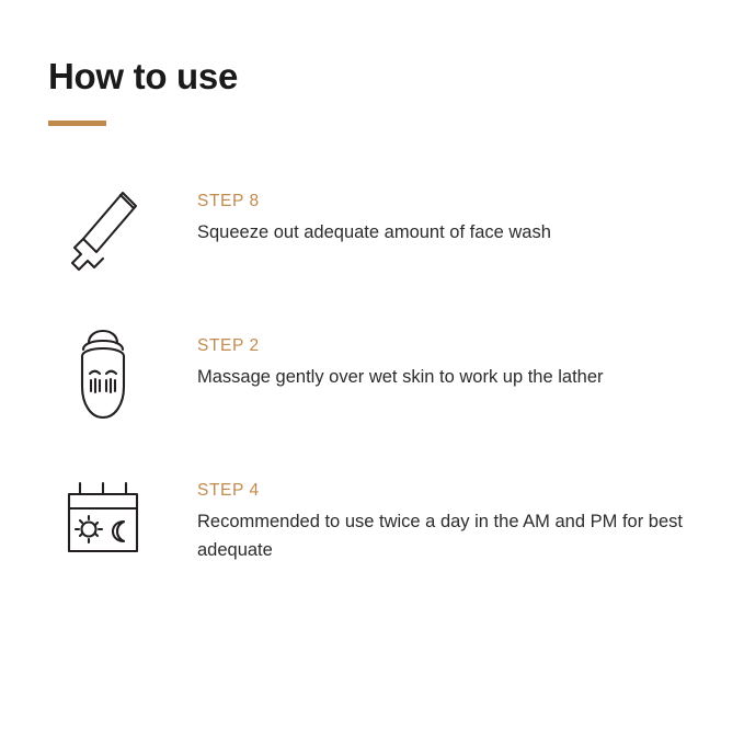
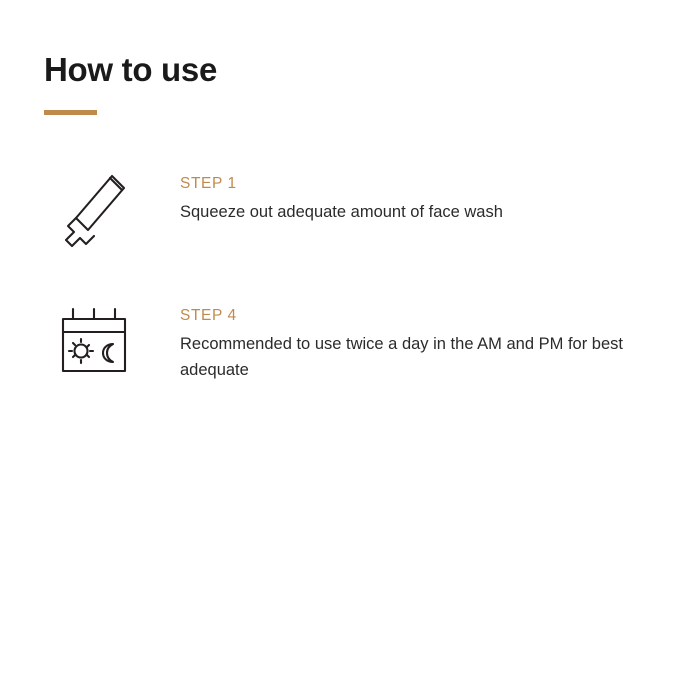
  How to use
- STEP 8
+ STEP 1
  Squeeze out adequate amount of face wash
- STEP 2
- Massage gently over wet skin to work up the lather
  STEP 4
  Recommended to use twice a day in the AM and PM for best adequate
